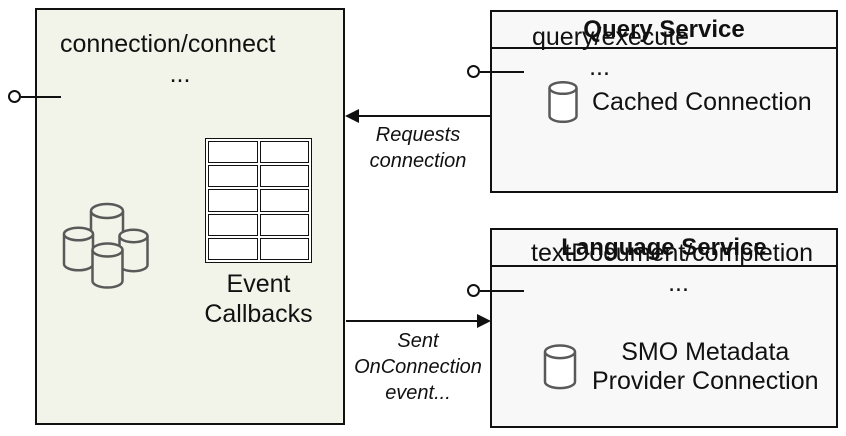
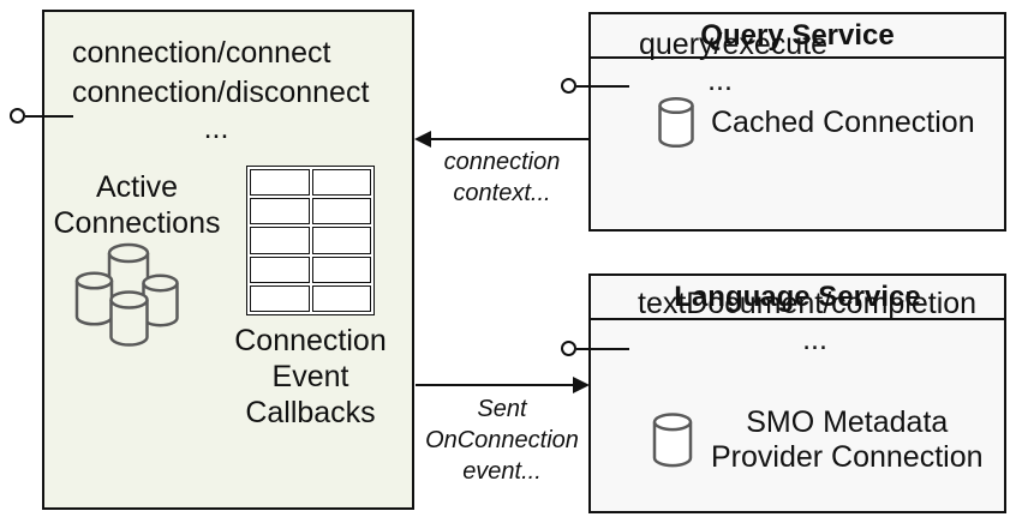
  connection/connect
+ connection/disconnect
  ...
+ Active
+ Connections
+ Connection
  Event
  Callbacks
  Query Service
  query/execute
  ...
  Cached Connection
  Language Service
  textDocument/completion
  ...
  SMO Metadata
  Provider Connection
- Requests
  connection
+ context...
  Sent
  OnConnection
  event...
